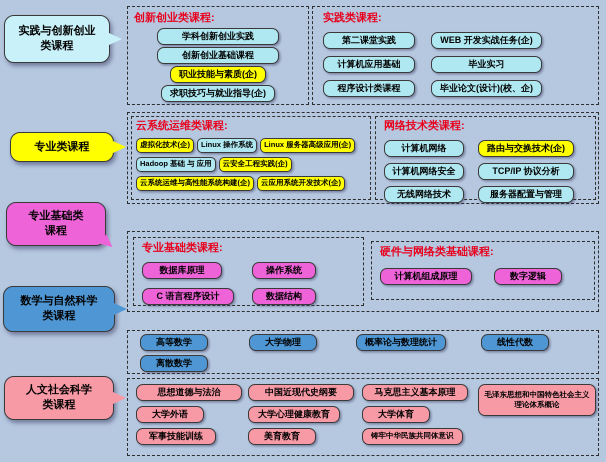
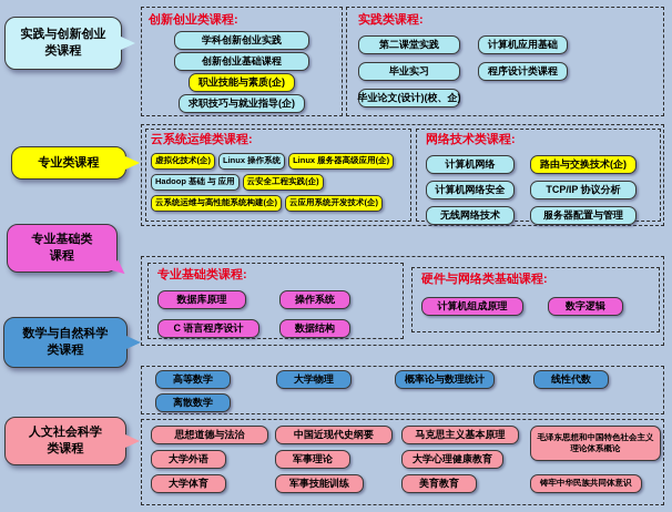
  实践与创新创业类课程
  专业类课程
  专业基础类课程
  数学与自然科学类课程
  人文社会科学类课程
  创新创业类课程:
  学科创新创业实践
  创新创业基础课程
  职业技能与素质(企)
  求职技巧与就业指导(企)
  实践类课程:
  第二课堂实践
- WEB 开发实战任务(企)
  计算机应用基础
  毕业实习
  程序设计类课程
  毕业论文(设计)(校、企)
  云系统运维类课程:
  虚拟化技术(企)
  Linux 操作系统
  Linux 服务器高级应用(企)
  Hadoop 基础 与 应用
  云安全工程实践(企)
  云系统运维与高性能系统构建(企)
  云应用系统开发技术(企)
  网络技术类课程:
  计算机网络
  路由与交换技术(企)
  计算机网络安全
  TCP/IP 协议分析
  无线网络技术
  服务器配置与管理
  专业基础类课程:
  数据库原理
  操作系统
  C 语言程序设计
  数据结构
  硬件与网络类基础课程:
  计算机组成原理
  数字逻辑
  高等数学
  大学物理
  概率论与数理统计
  线性代数
  离散数学
  思想道德与法治
  中国近现代史纲要
  马克思主义基本原理
  毛泽东思想和中国特色社会主义理论体系概论
  大学外语
+ 军事理论
  大学心理健康教育
  大学体育
  军事技能训练
  美育教育
  铸牢中华民族共同体意识
